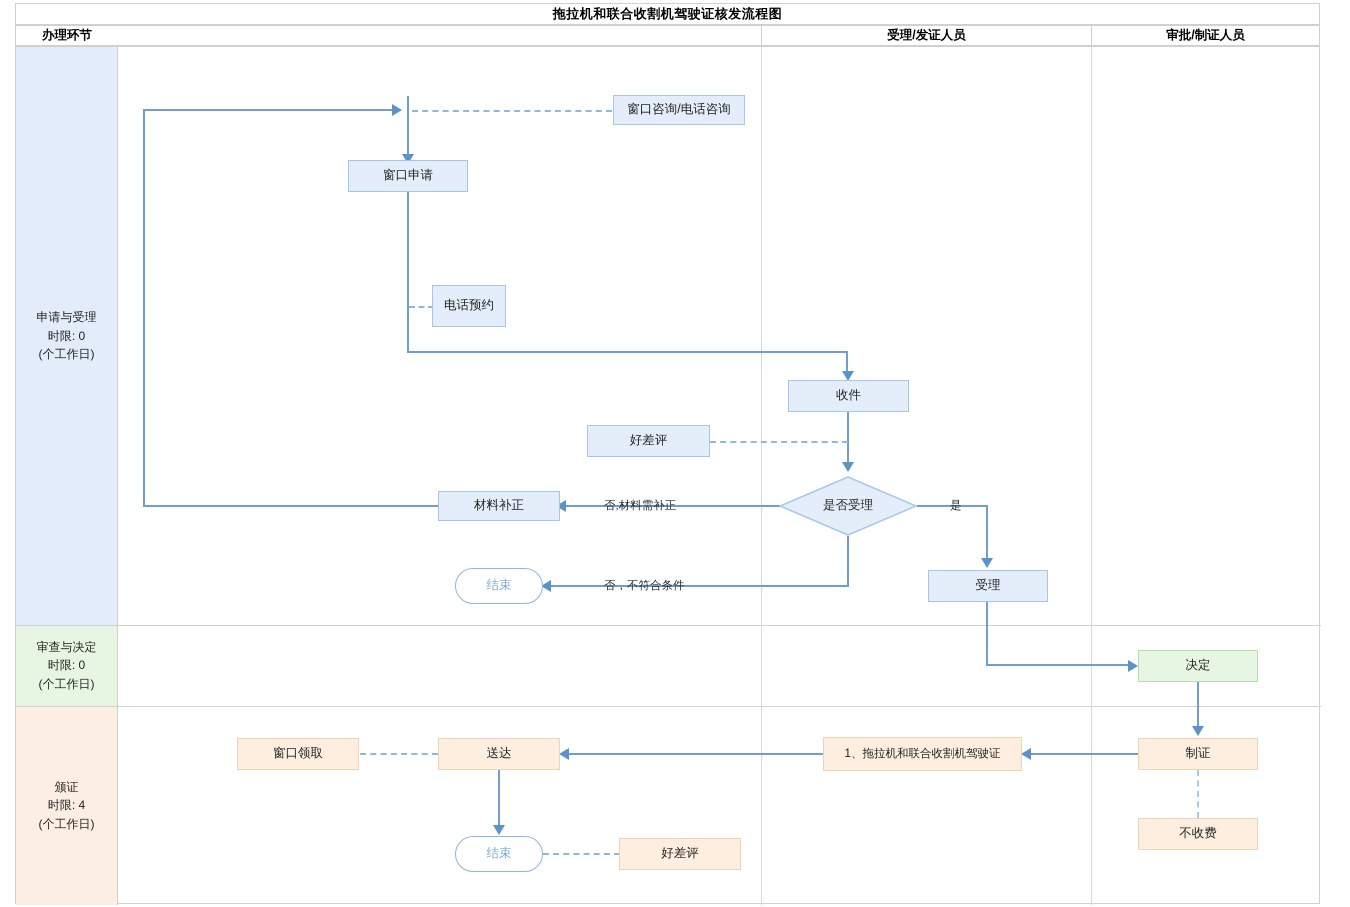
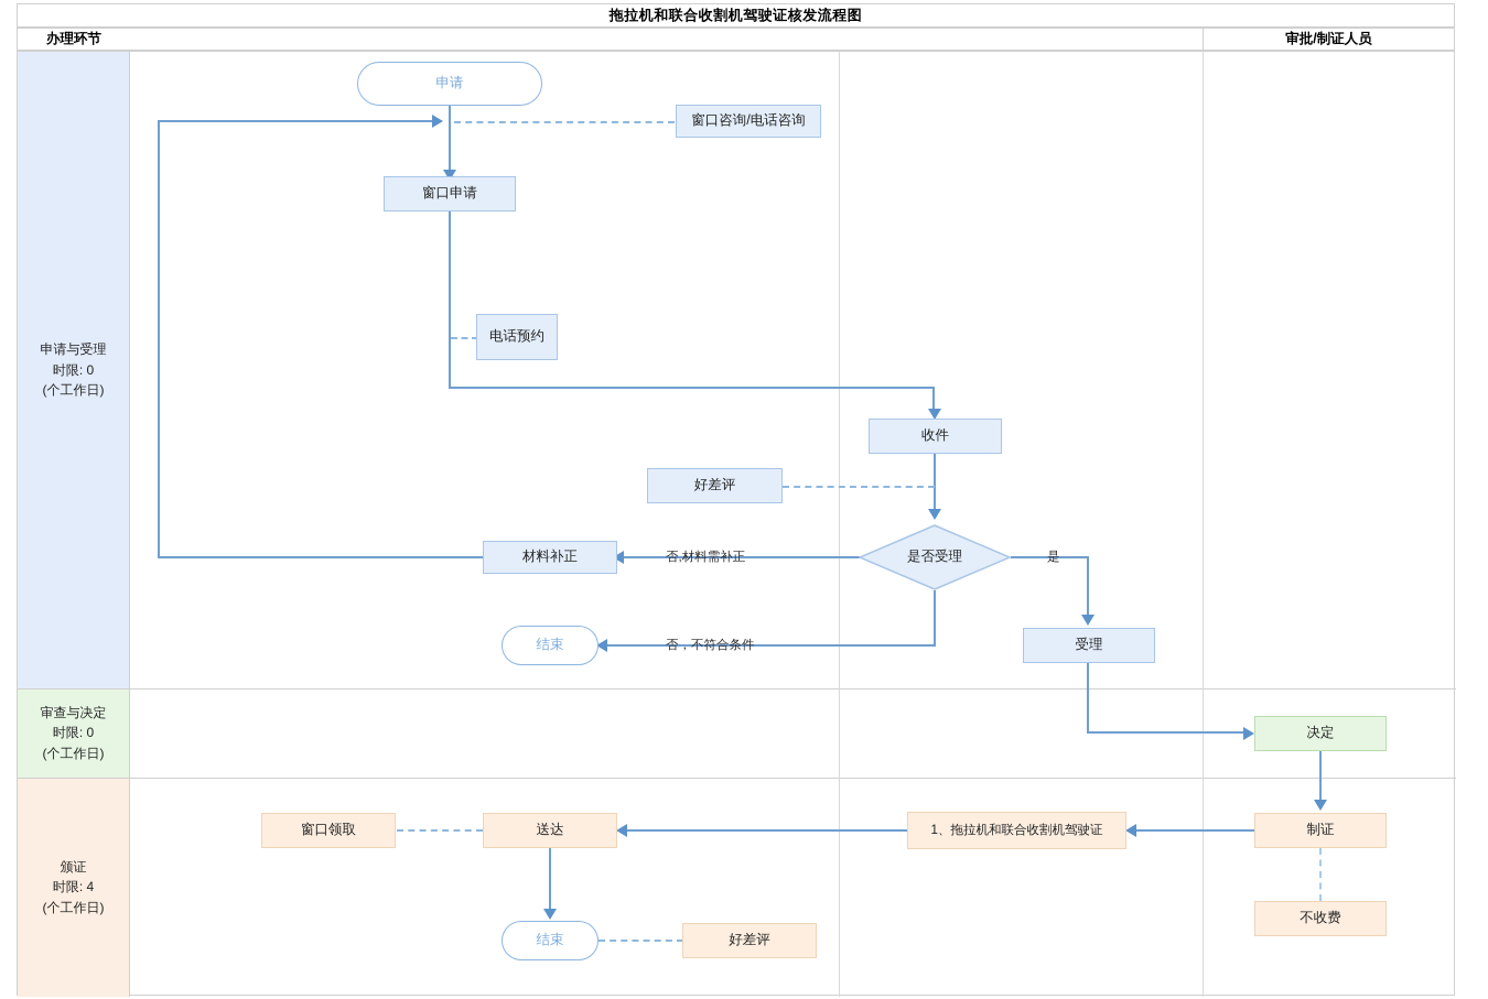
  拖拉机和联合收割机驾驶证核发流程图
  办理环节
- 受理/发证人员
  审批/制证人员
  申请与受理
  时限: 0
  (个工作日)
  审查与决定
  时限: 0
  (个工作日)
  颁证
  时限: 4
  (个工作日)
+ 申请
  窗口咨询/电话咨询
  窗口申请
  电话预约
  收件
  好差评
  是否受理
  否,材料需补正
  材料补正
  是
  受理
  否，不符合条件
  结束
  决定
  制证
  不收费
  1、拖拉机和联合收割机驾驶证
  送达
  窗口领取
  结束
  好差评
